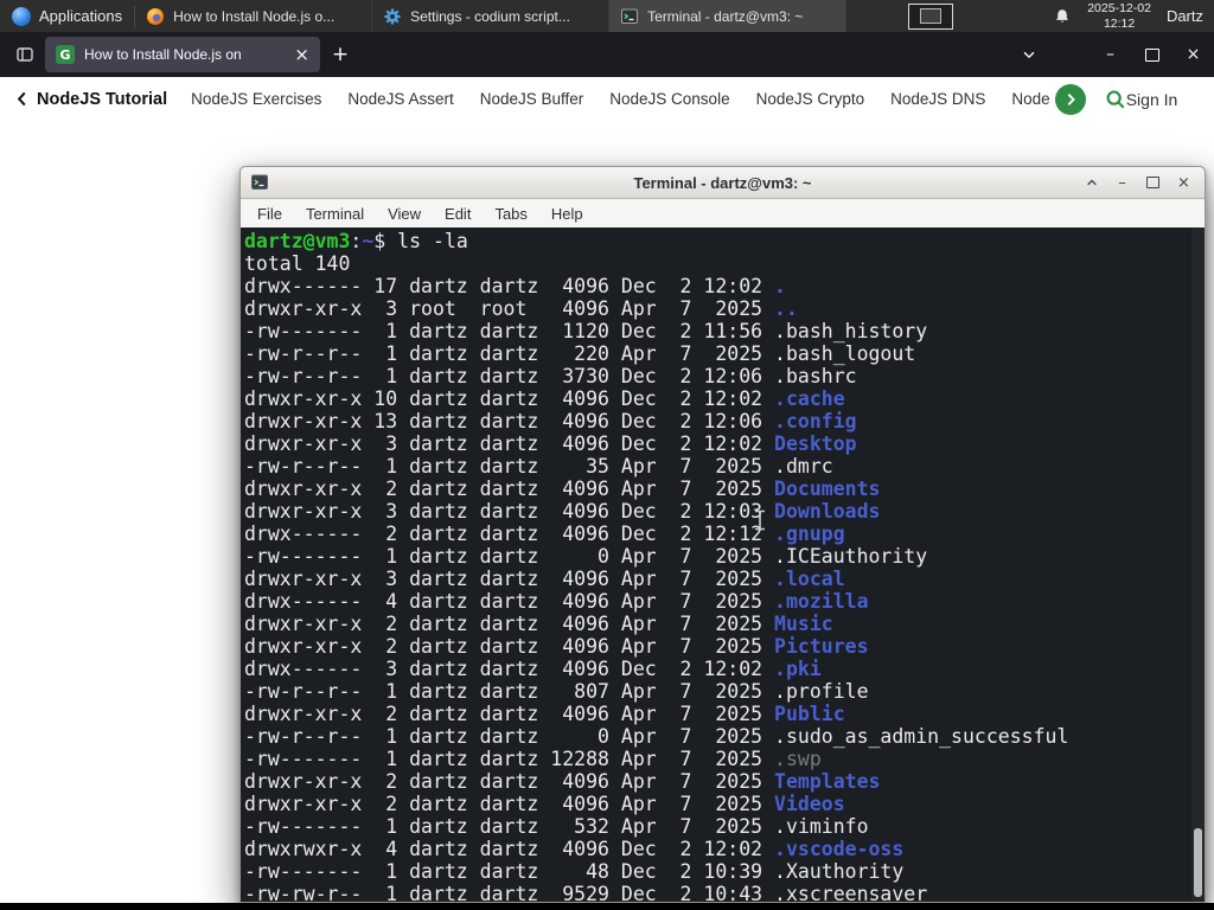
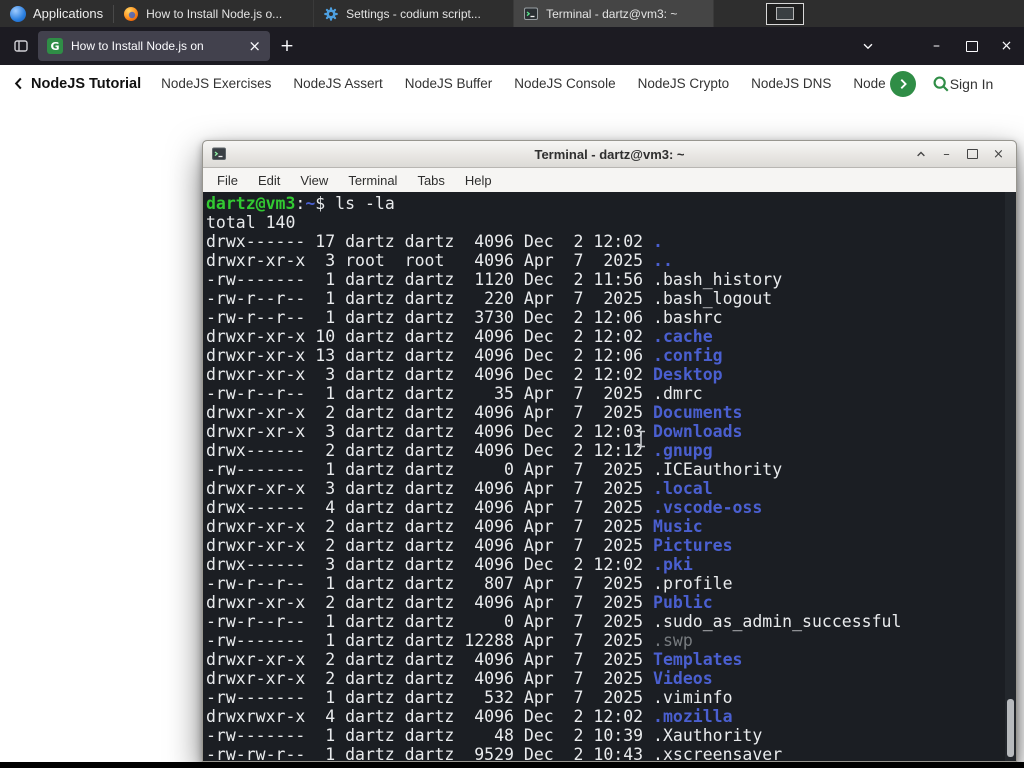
  Applications
  How to Install Node.js o...
  Settings - codium script...
  Terminal - dartz@vm3: ~
- 2025-12-02
- 12:12
- Dartz
  G
  How to Install Node.js on
  ×
  +
  –
  ×
  NodeJS Tutorial
  NodeJS Exercises
  NodeJS Assert
  NodeJS Buffer
  NodeJS Console
  NodeJS Crypto
  NodeJS DNS
  Node
  Sign In
  Terminal - dartz@vm3: ~
  –
  ×
  File
- Terminal
+ Edit
  View
- Edit
+ Terminal
  Tabs
  Help
  dartz@vm3:~$ ls -la
  total 140
  drwx------ 17 dartz dartz 4096 Dec 2 12:02 .
  drwxr-xr-x 3 root root 4096 Apr 7 2025 ..
  -rw------- 1 dartz dartz 1120 Dec 2 11:56 .bash_history
  -rw-r--r-- 1 dartz dartz 220 Apr 7 2025 .bash_logout
  -rw-r--r-- 1 dartz dartz 3730 Dec 2 12:06 .bashrc
  drwxr-xr-x 10 dartz dartz 4096 Dec 2 12:02 .cache
  drwxr-xr-x 13 dartz dartz 4096 Dec 2 12:06 .config
  drwxr-xr-x 3 dartz dartz 4096 Dec 2 12:02 Desktop
  -rw-r--r-- 1 dartz dartz 35 Apr 7 2025 .dmrc
  drwxr-xr-x 2 dartz dartz 4096 Apr 7 2025 Documents
  drwxr-xr-x 3 dartz dartz 4096 Dec 2 12:0 Downloads
  drwx------ 2 dartz dartz 4096 Dec 2 12:12 .gnupg
  -rw------- 1 dartz dartz 0 Apr 7 2025 .ICEauthority
  drwxr-xr-x 3 dartz dartz 4096 Apr 7 2025 .local
- drwx------ 4 dartz dartz 4096 Apr 7 2025 .mozilla
+ drwx------ 4 dartz dartz 4096 Apr 7 2025 .vscode-oss
  drwxr-xr-x 2 dartz dartz 4096 Apr 7 2025 Music
  drwxr-xr-x 2 dartz dartz 4096 Apr 7 2025 Pictures
  drwx------ 3 dartz dartz 4096 Dec 2 12:02 .pki
  -rw-r--r-- 1 dartz dartz 807 Apr 7 2025 .profile
  drwxr-xr-x 2 dartz dartz 4096 Apr 7 2025 Public
  -rw-r--r-- 1 dartz dartz 0 Apr 7 2025 .sudo_as_admin_successful
  -rw------- 1 dartz dartz 12288 Apr 7 2025 .swp
  drwxr-xr-x 2 dartz dartz 4096 Apr 7 2025 Templates
  drwxr-xr-x 2 dartz dartz 4096 Apr 7 2025 Videos
  -rw------- 1 dartz dartz 532 Apr 7 2025 .viminfo
- drwxrwxr-x 4 dartz dartz 4096 Dec 2 12:02 .vscode-oss
+ drwxrwxr-x 4 dartz dartz 4096 Dec 2 12:02 .mozilla
  -rw------- 1 dartz dartz 48 Dec 2 10:39 .Xauthority
  -rw-rw-r-- 1 dartz dartz 9529 Dec 2 10:43 .xscreensaver
